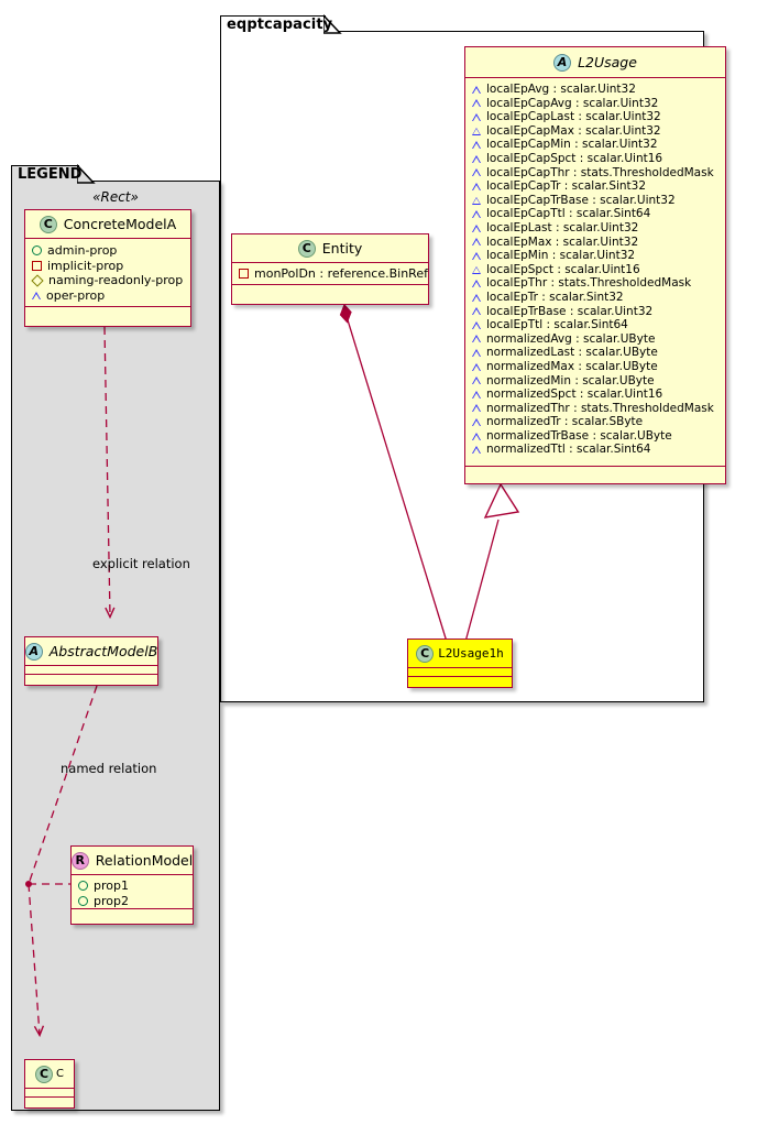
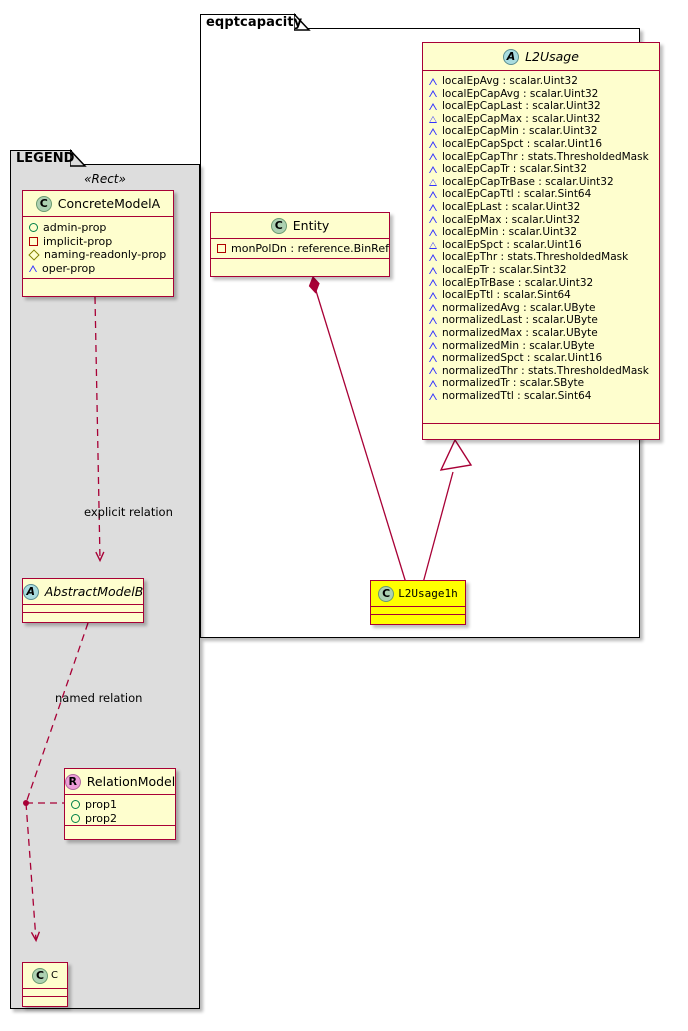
  eqptcapacity
  LEGEND
  «Rect»
  explicit relation
  named relation
  C
  ConcreteModelA
  admin-prop
  implicit-prop
  naming-readonly-prop
  oper-prop
  A
  AbstractModelB
  R
  RelationModel
  prop1
  prop2
  C
  C
  A
  L2Usage
  localEpAvg : scalar.Uint32
  localEpCapAvg : scalar.Uint32
  localEpCapLast : scalar.Uint32
  localEpCapMax : scalar.Uint32
  localEpCapMin : scalar.Uint32
  localEpCapSpct : scalar.Uint16
  localEpCapThr : stats.ThresholdedMask
  localEpCapTr : scalar.Sint32
  localEpCapTrBase : scalar.Uint32
  localEpCapTtl : scalar.Sint64
  localEpLast : scalar.Uint32
  localEpMax : scalar.Uint32
  localEpMin : scalar.Uint32
  localEpSpct : scalar.Uint16
  localEpThr : stats.ThresholdedMask
  localEpTr : scalar.Sint32
  localEpTrBase : scalar.Uint32
  localEpTtl : scalar.Sint64
  normalizedAvg : scalar.UByte
  normalizedLast : scalar.UByte
  normalizedMax : scalar.UByte
  normalizedMin : scalar.UByte
  normalizedSpct : scalar.Uint16
  normalizedThr : stats.ThresholdedMask
  normalizedTr : scalar.SByte
- normalizedTrBase : scalar.UByte
  normalizedTtl : scalar.Sint64
  C
  Entity
  monPolDn : reference.BinRef
  C
  L2Usage1h
